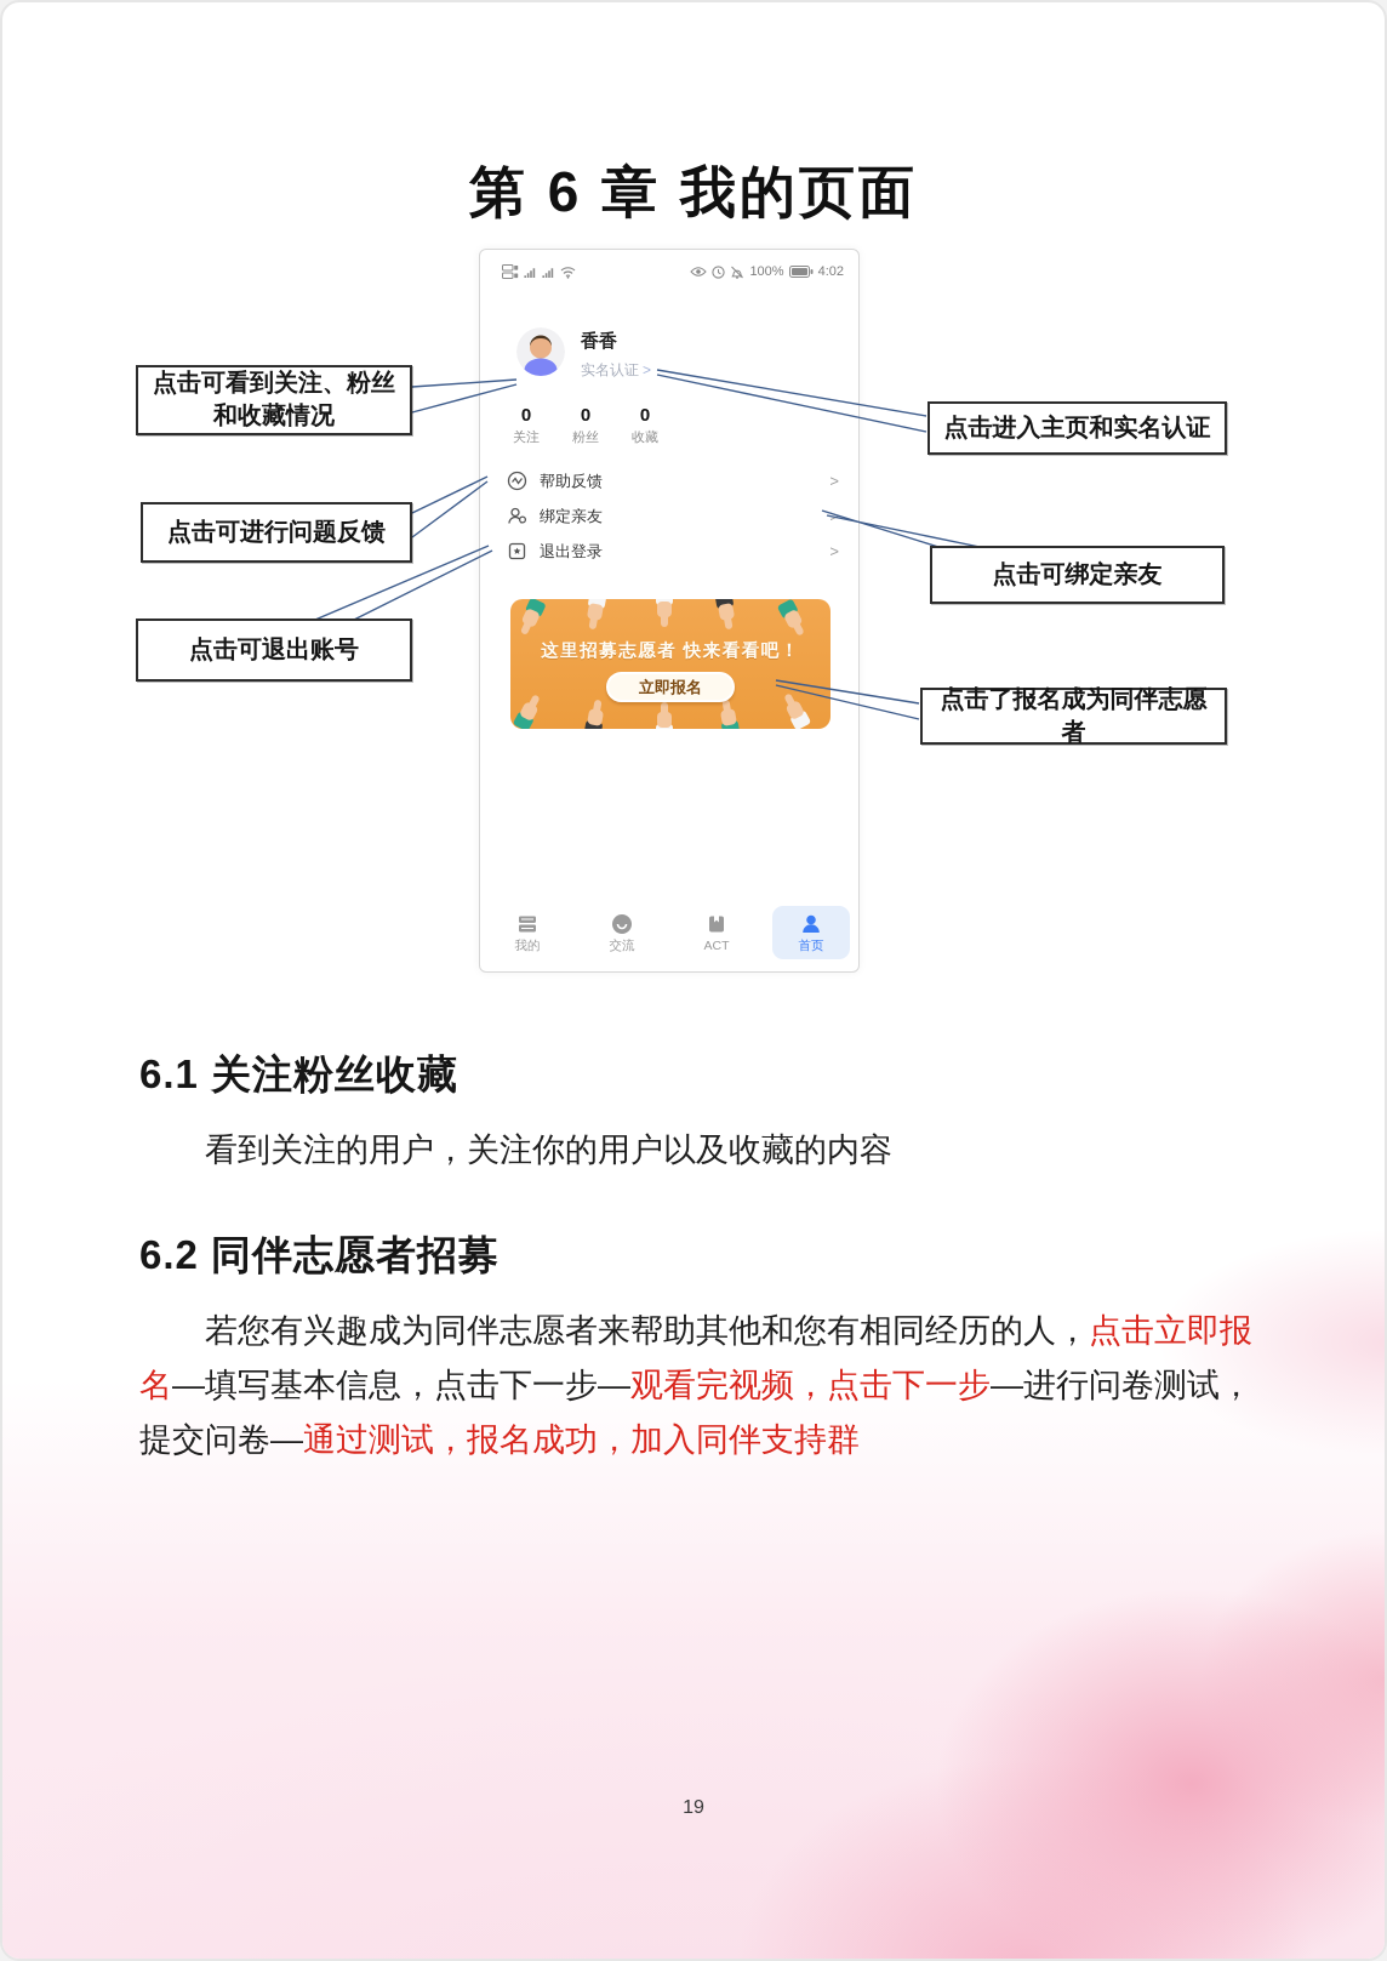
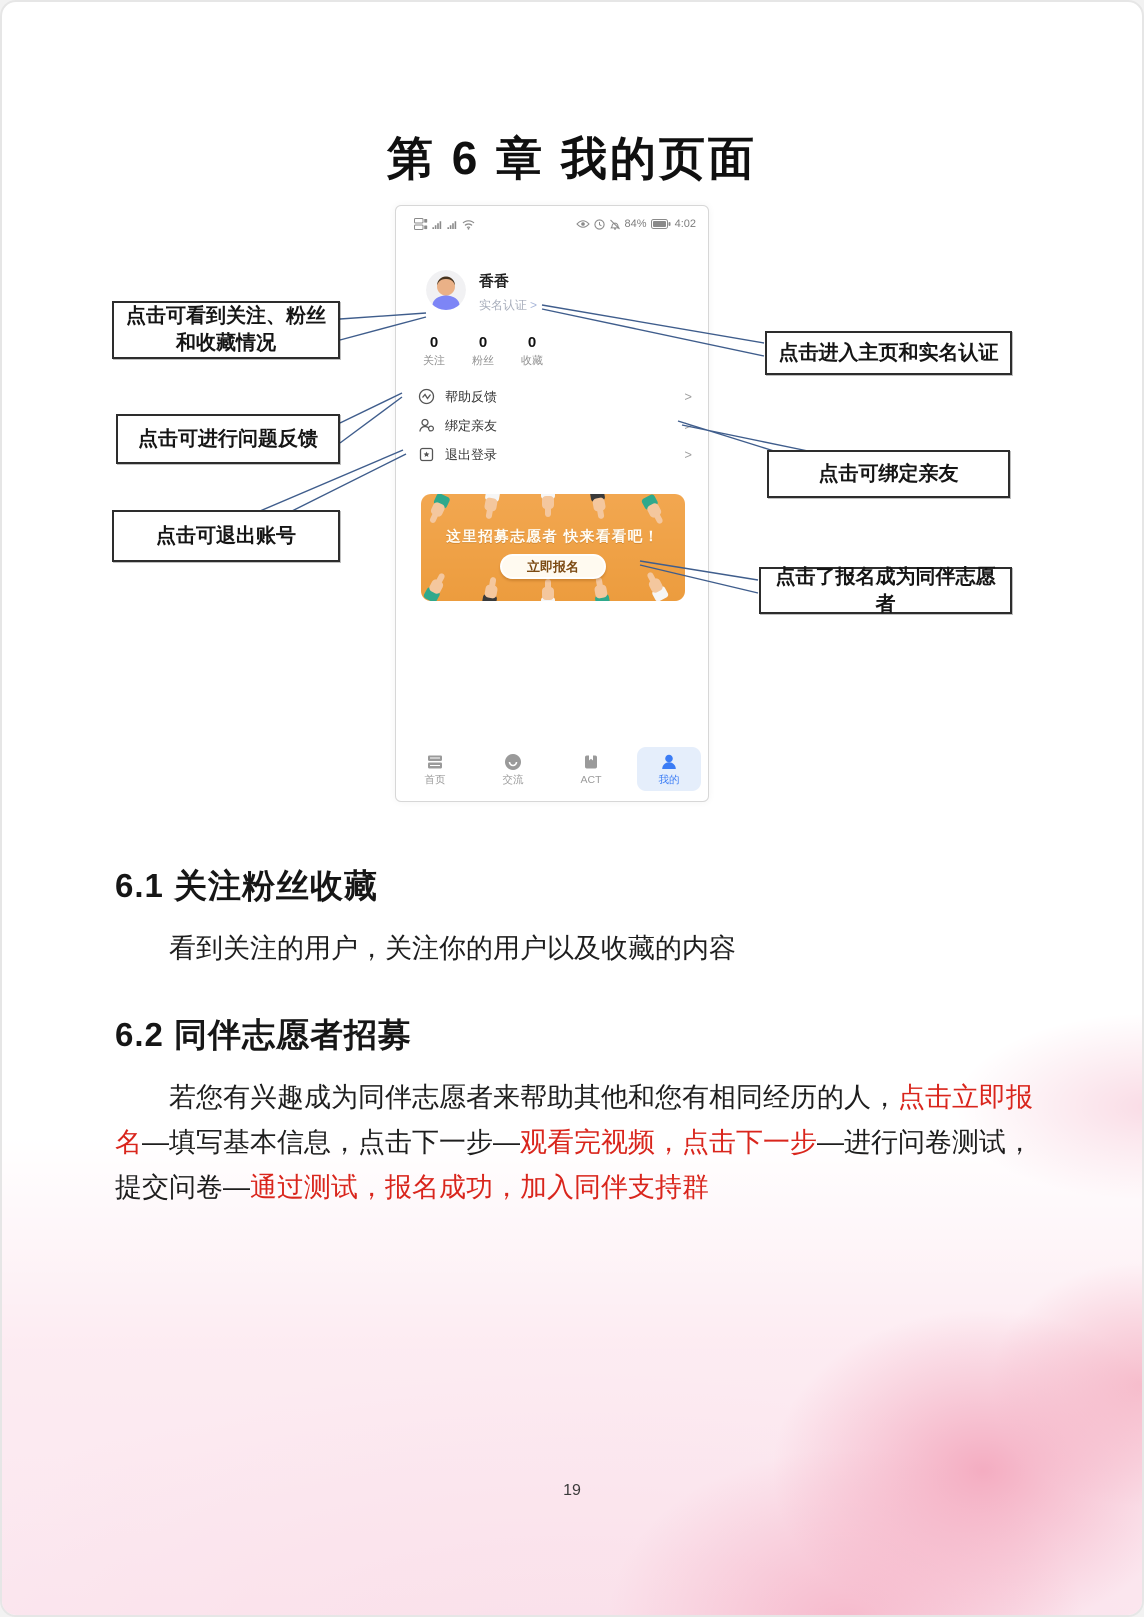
  第 6 章 我的页面
- 100%
+ 84%
  4:02
  香香
  实名认证 >
  0
  关注
  0
  粉丝
  0
  收藏
  帮助反馈
  >
  绑定亲友
  >
  退出登录
  >
  这里招募志愿者 快来看看吧！
  立即报名
- 我的
+ 首页
  交流
  ACT
- 首页
+ 我的
  点击可看到关注、粉丝和收藏情况
  点击可进行问题反馈
  点击可退出账号
  点击进入主页和实名认证
  点击可绑定亲友
  点击了报名成为同伴志愿者
  6.1 关注粉丝收藏
  看到关注的用户，关注你的用户以及收藏的内容
  6.2 同伴志愿者招募
  若您有兴趣成为同伴志愿者来帮助其他和您有相同经历的人，点击立即报名—填写基本信息，点击下一步—观看完视频，点击下一步—进行问卷测试，提交问卷—通过测试，报名成功，加入同伴支持群
  19
